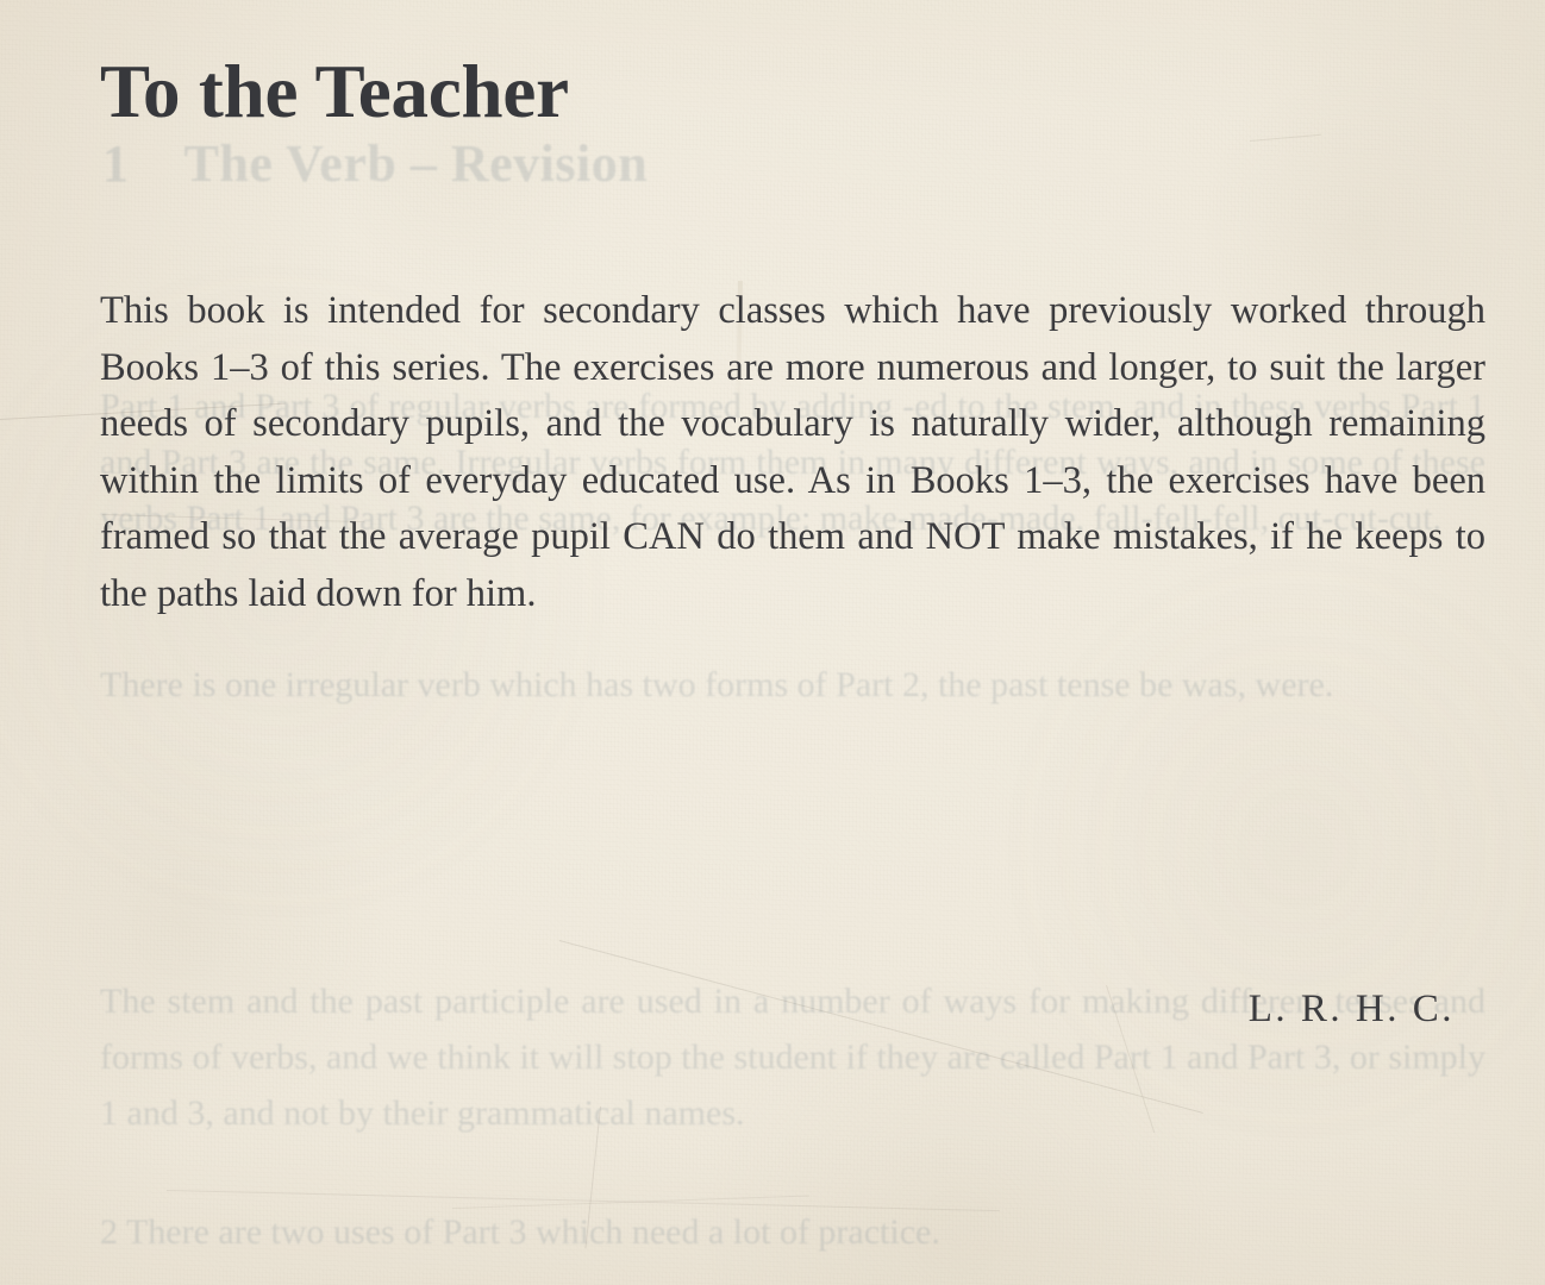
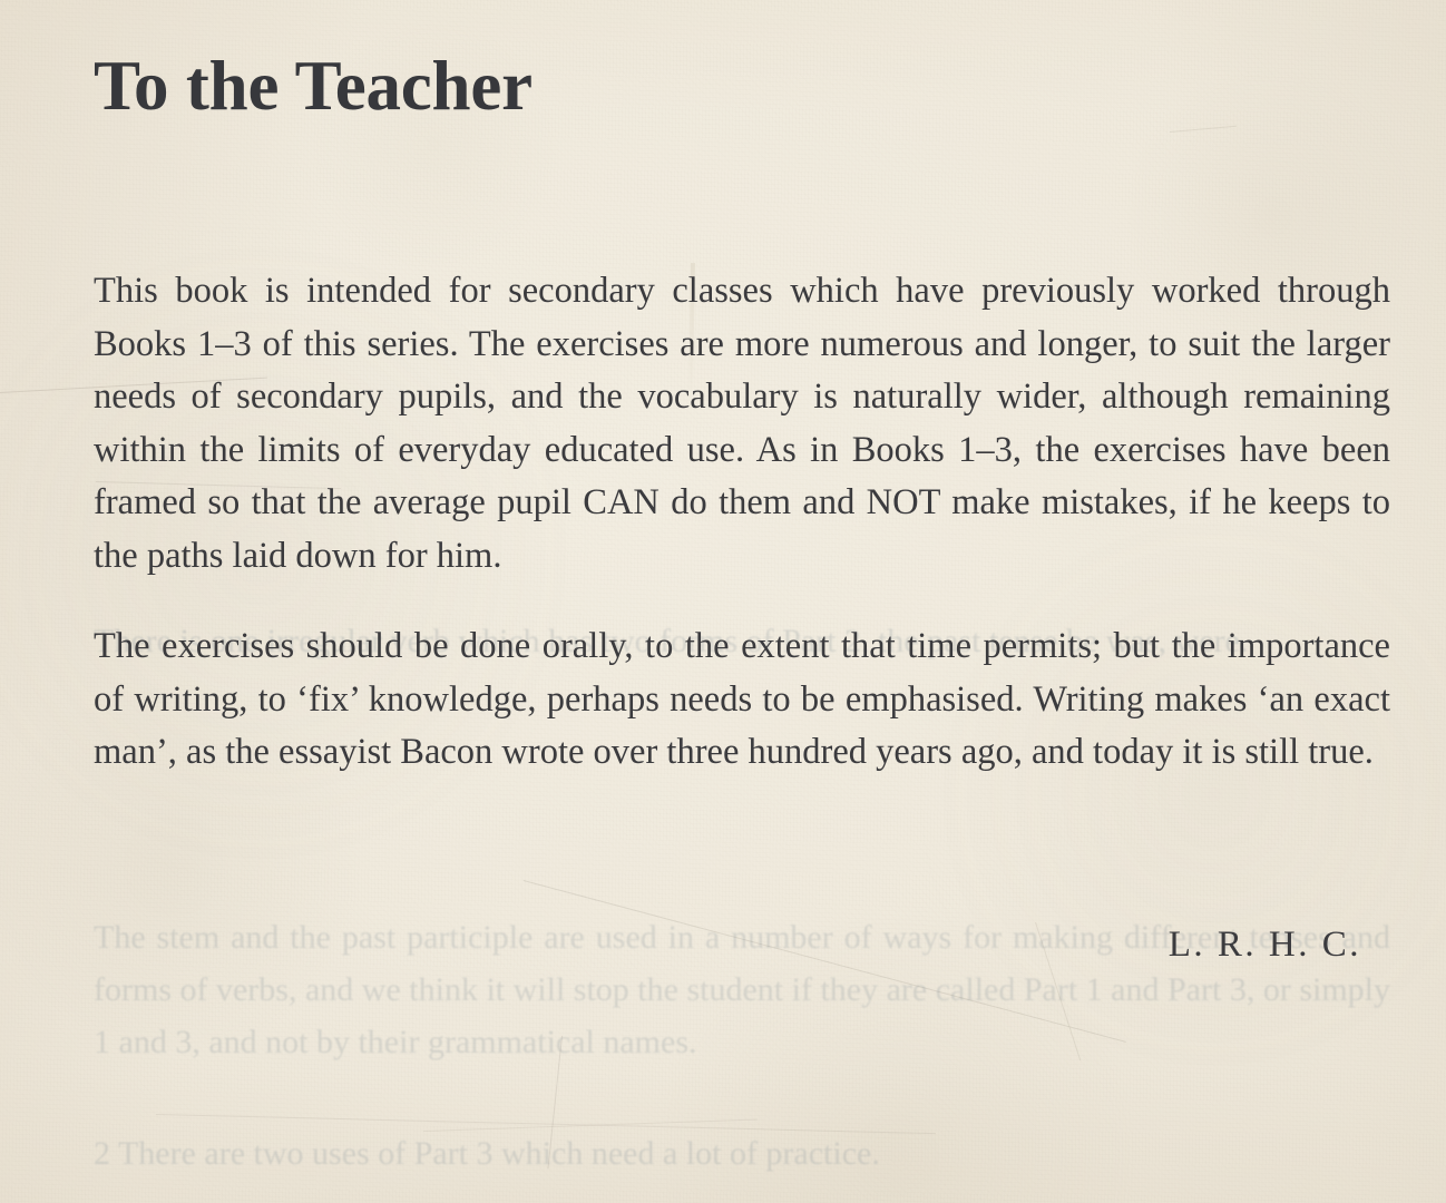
- 1 The Verb – Revision
- Part 1 and Part 3 of regular verbs are formed by adding -ed to the stem, and in these verbs Part 1 and Part 3 are the same. Irregular verbs form them in many different ways, and in some of these verbs Part 1 and Part 3 are the same, for example: make-made-made, fall-fell-fell, cut-cut-cut.
  There is one irregular verb which has two forms of Part 2, the past tense be was, were.
  The stem and the past participle are used in a number of ways for making different tenses and forms of verbs, and we think it will stop the student if they are called Part 1 and Part 3, or simply 1 and 3, and not by their grammatical names.
  2 There are two uses of Part 3 which need a lot of practice.
  To the Teacher
  This book is intended for secondary classes which have previously worked through Books 1–3 of this series. The exercises are more numerous and longer, to suit the larger needs of secondary pupils, and the vocabulary is naturally wider, although remaining within the limits of everyday educated use. As in Books 1–3, the exercises have been framed so that the average pupil CAN do them and NOT make mistakes, if he keeps to the paths laid down for him.
+ The exercises should be done orally, to the extent that time permits; but the importance of writing, to ‘fix’ knowledge, perhaps needs to be emphasised. Writing makes ‘an exact man’, as the essayist Bacon wrote over three hundred years ago, and today it is still true.
  L. R. H. C.
